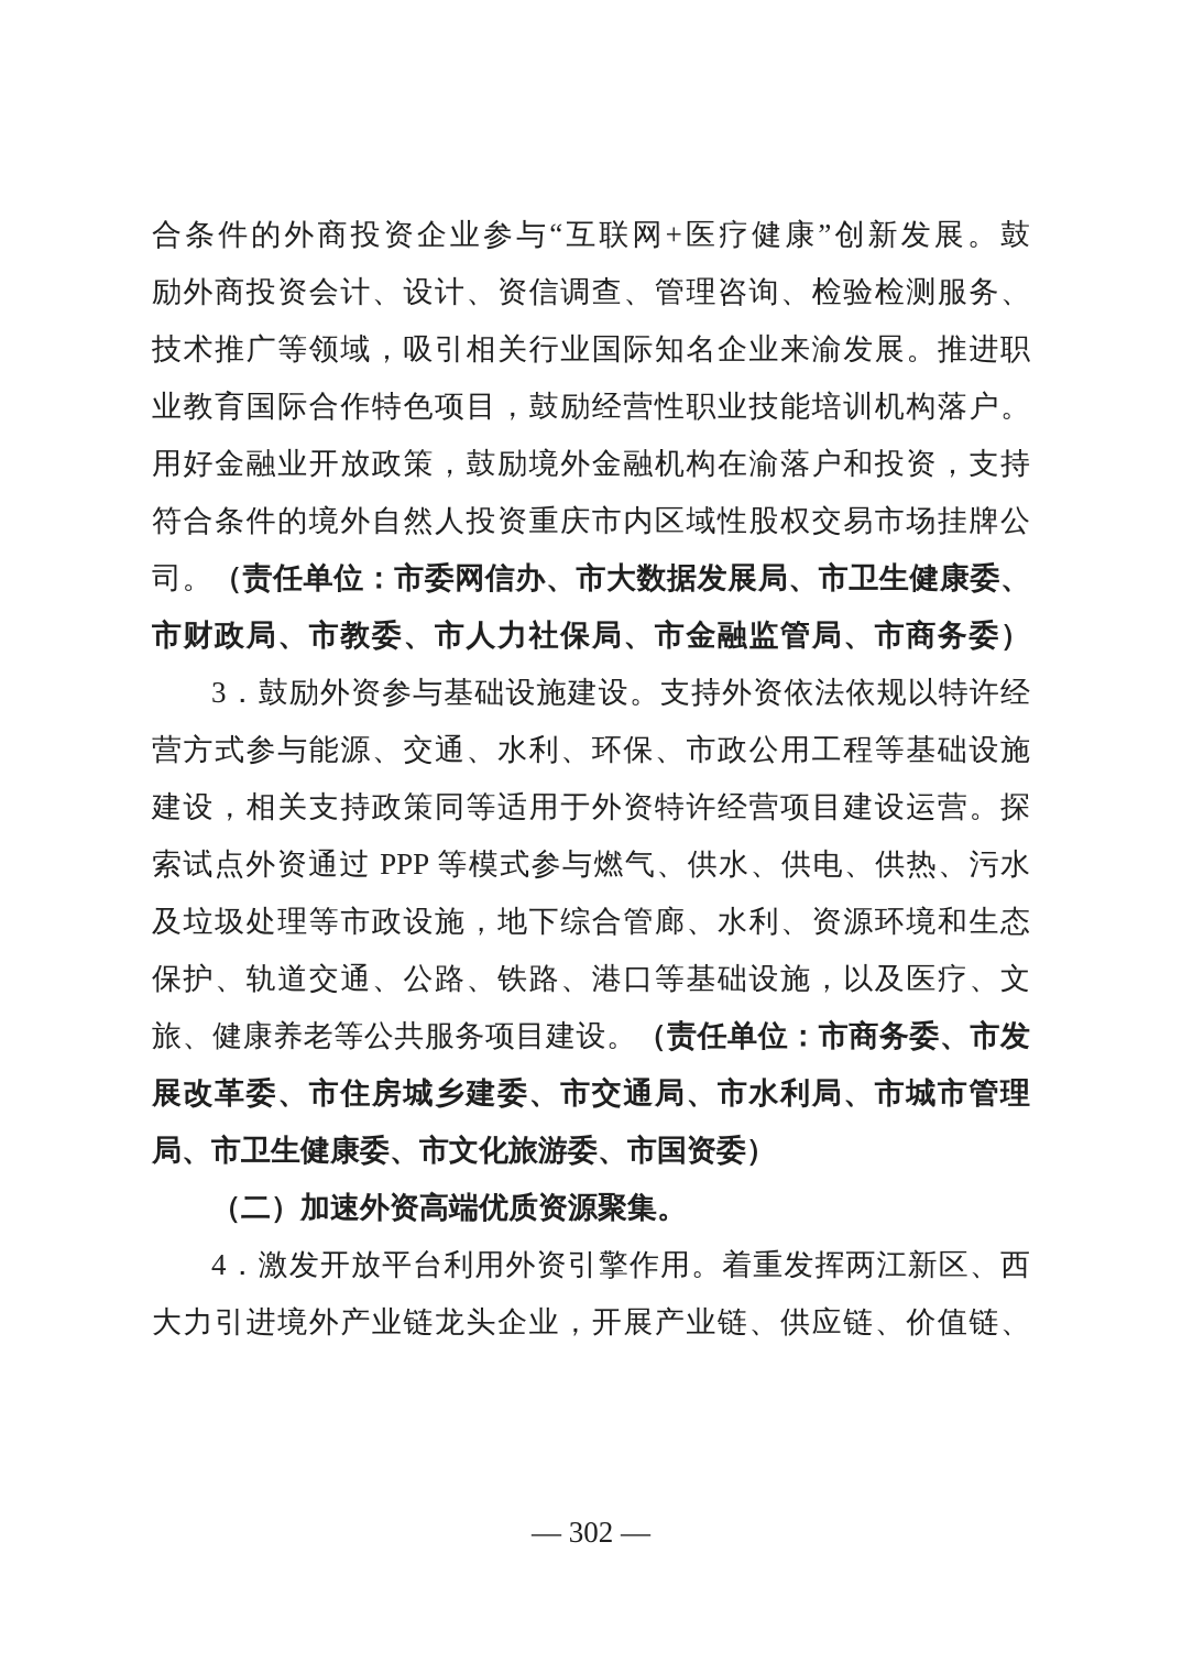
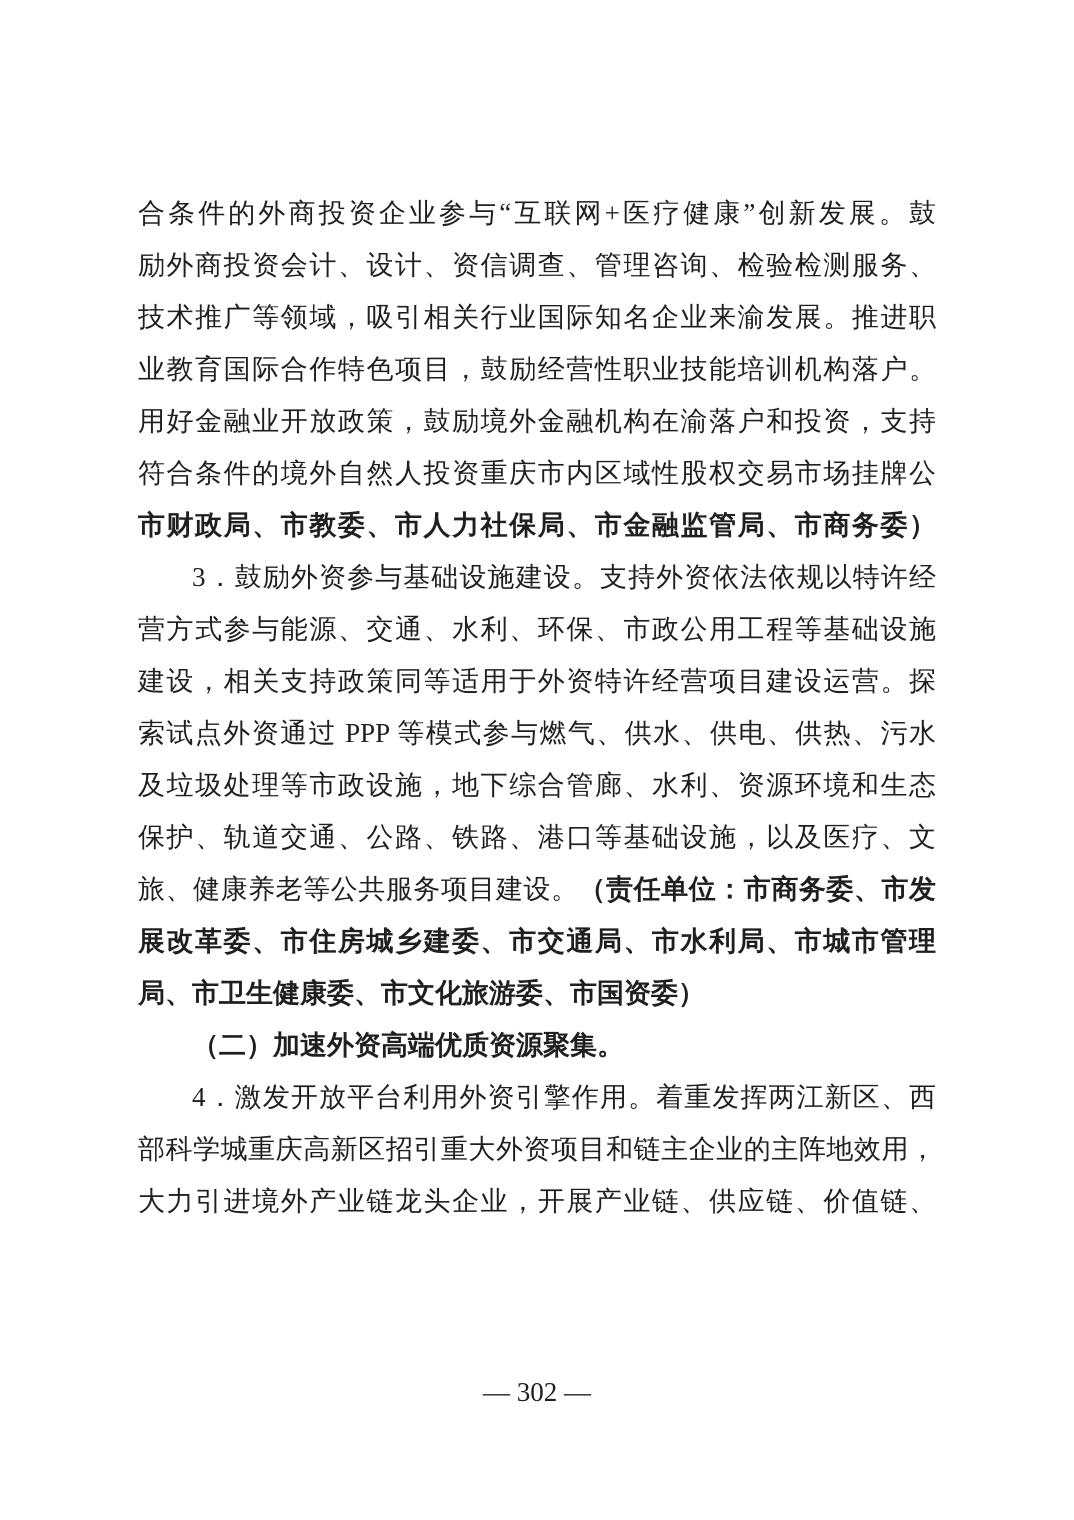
  合条件的外商投资企业参与“互联网+医疗健康”创新发展。鼓
  励外商投资会计、设计、资信调查、管理咨询、检验检测服务、
  技术推广等领域，吸引相关行业国际知名企业来渝发展。推进职
  业教育国际合作特色项目，鼓励经营性职业技能培训机构落户。
  用好金融业开放政策，鼓励境外金融机构在渝落户和投资，支持
  符合条件的境外自然人投资重庆市内区域性股权交易市场挂牌公
- 司。（责任单位：市委网信办、市大数据发展局、市卫生健康委、
  市财政局、市教委、市人力社保局、市金融监管局、市商务委）
  3．鼓励外资参与基础设施建设。支持外资依法依规以特许经
  营方式参与能源、交通、水利、环保、市政公用工程等基础设施
  建设，相关支持政策同等适用于外资特许经营项目建设运营。探
  索试点外资通过 PPP 等模式参与燃气、供水、供电、供热、污水
  及垃圾处理等市政设施，地下综合管廊、水利、资源环境和生态
  保护、轨道交通、公路、铁路、港口等基础设施，以及医疗、文
  旅、健康养老等公共服务项目建设。（责任单位：市商务委、市发
  展改革委、市住房城乡建委、市交通局、市水利局、市城市管理
  局、市卫生健康委、市文化旅游委、市国资委）
  （二）加速外资高端优质资源聚集。
  4．激发开放平台利用外资引擎作用。着重发挥两江新区、西
+ 部科学城重庆高新区招引重大外资项目和链主企业的主阵地效用，
  大力引进境外产业链龙头企业，开展产业链、供应链、价值链、
  — 302 —
